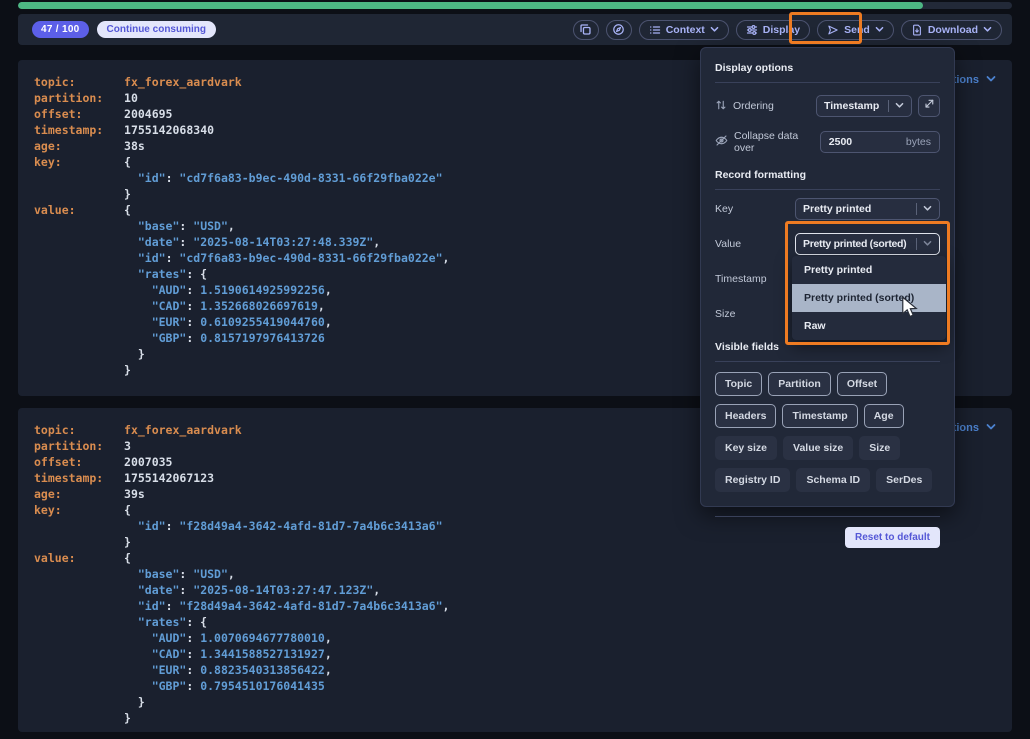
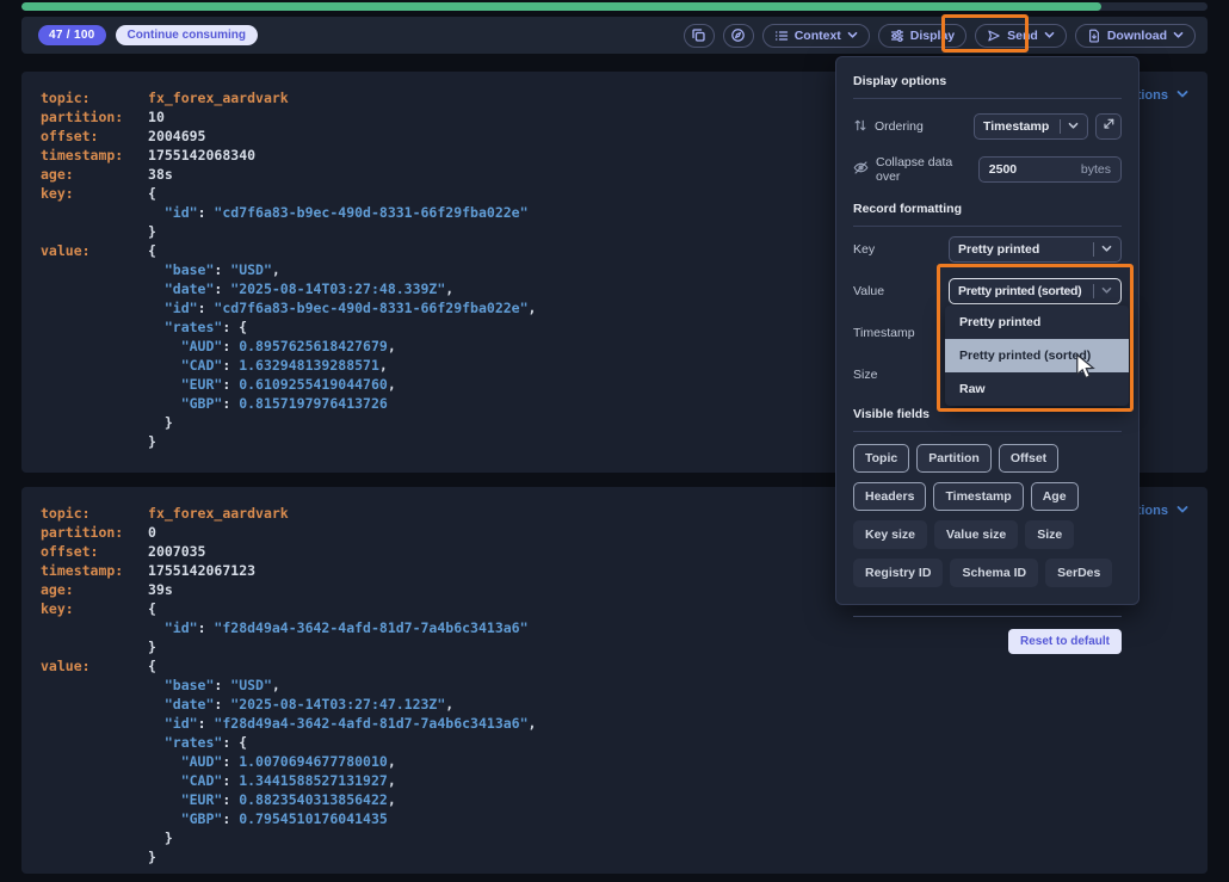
  47 / 100
  Continue consuming
  Context
  Display
  Send
  Download
  topic: fx_forex_aardvark
  partition: 10
  offset: 2004695
  timestamp: 1755142068340
  age: 38s
  key: {
  "id": "cd7f6a83-b9ec-490d-8331-66f29fba022e"
  }
  value: {
  "base": "USD",
  "date": "2025-08-14T03:27:48.339Z",
  "id": "cd7f6a83-b9ec-490d-8331-66f29fba022e",
  "rates": {
- "AUD": 1.5190614925992256,
+ "AUD": 0.8957625618427679,
- "CAD": 1.352668026697619,
+ "CAD": 1.632948139288571,
  "EUR": 0.6109255419044760,
  "GBP": 0.8157197976413726
  }
  }
  topic: fx_forex_aardvark
- partition: 3
+ partition: 0
  offset: 2007035
  timestamp: 1755142067123
  age: 39s
  key: {
  "id": "f28d49a4-3642-4afd-81d7-7a4b6c3413a6"
  }
  value: {
  "base": "USD",
  "date": "2025-08-14T03:27:47.123Z",
  "id": "f28d49a4-3642-4afd-81d7-7a4b6c3413a6",
  "rates": {
  "AUD": 1.0070694677780010,
  "CAD": 1.3441588527131927,
  "EUR": 0.8823540313856422,
  "GBP": 0.7954510176041435
  }
  }
  Display options
  Ordering
  Timestamp
  Collapse data over
  2500
  bytes
  Record formatting
  Key
  Pretty printed
  Value
  Pretty printed (sorted)
  Timestamp
  Size
  Visible fields
  Topic
  Partition
  Offset
  Headers
  Timestamp
  Age
  Key size
  Value size
  Size
  Registry ID
  Schema ID
  SerDes
  Reset to default
  Pretty printed
  Pretty printed (sorted)
  Raw
